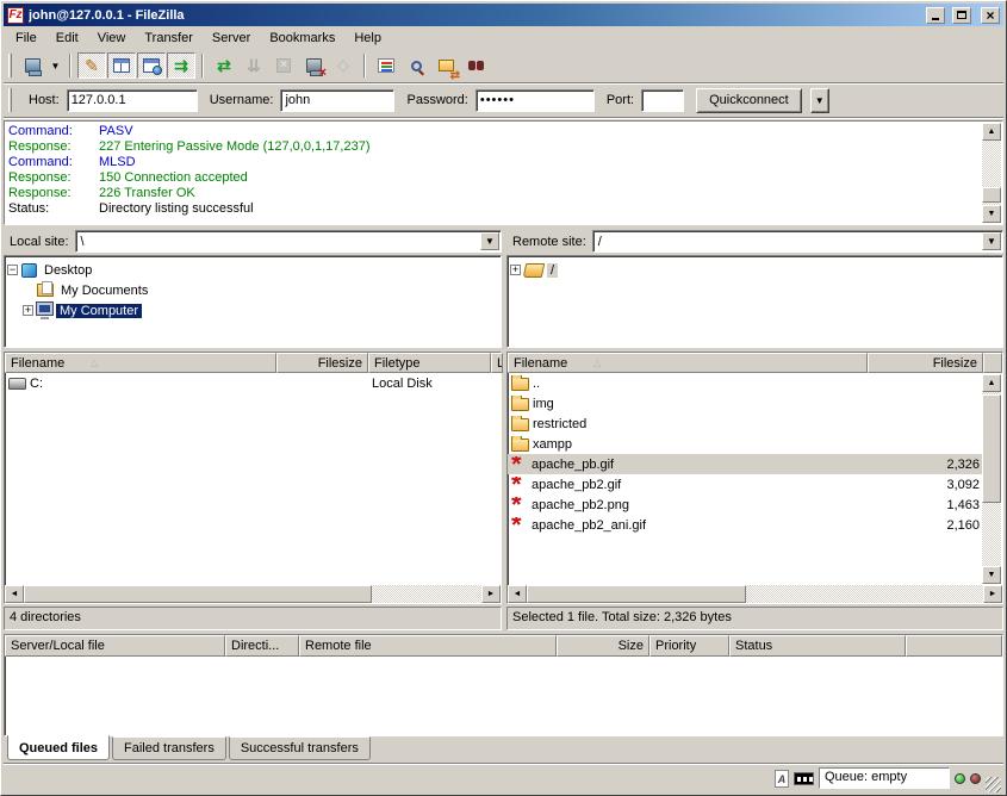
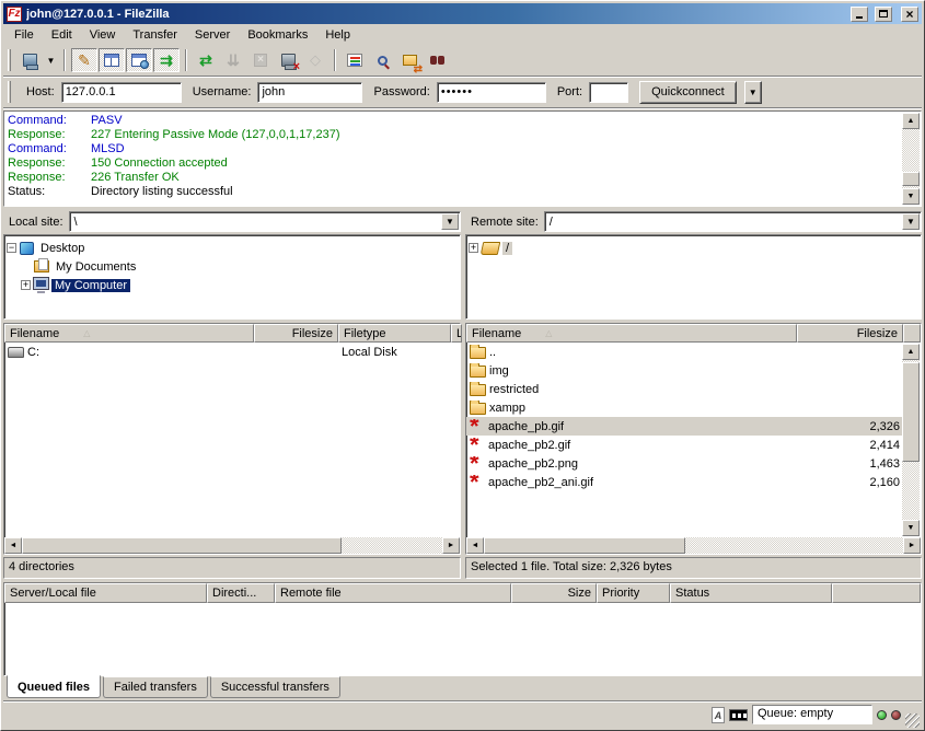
  Fz
  john@127.0.0.1 - FileZilla
  ×
  File
  Edit
  View
  Transfer
  Server
  Bookmarks
  Help
  ▼
  ✎
  ⇉
  ⇄
  ⇊
  ×
  ×
  ⇄
  Host:
  127.0.0.1
  Username:
  john
  Password:
  ••••••
  Port:
  Quickconnect
  ▼
  Command: PASV
  Response: 227 Entering Passive Mode (127,0,0,1,17,237)
  Command: MLSD
  Response: 150 Connection accepted
  Response: 226 Transfer OK
  Status: Directory listing successful
  Local site:
  \
  ▼
  −
  Desktop
  My Documents
  +
  My Computer
  Filename
  Filesize
  Filetype
  L
  C:
  Local Disk
  4 directories
  Remote site:
  /
  ▼
  +
  /
  Filename
  Filesize
  ..
  img
  restricted
  xampp
  apache_pb.gif
  2,326
  apache_pb2.gif
- 3,092
+ 2,414
  apache_pb2.png
  1,463
  apache_pb2_ani.gif
  2,160
  Selected 1 file. Total size: 2,326 bytes
  Server/Local file
  Directi...
  Remote file
  Size
  Priority
  Status
  Queued files
  Failed transfers
  Successful transfers
  A
  Queue: empty
